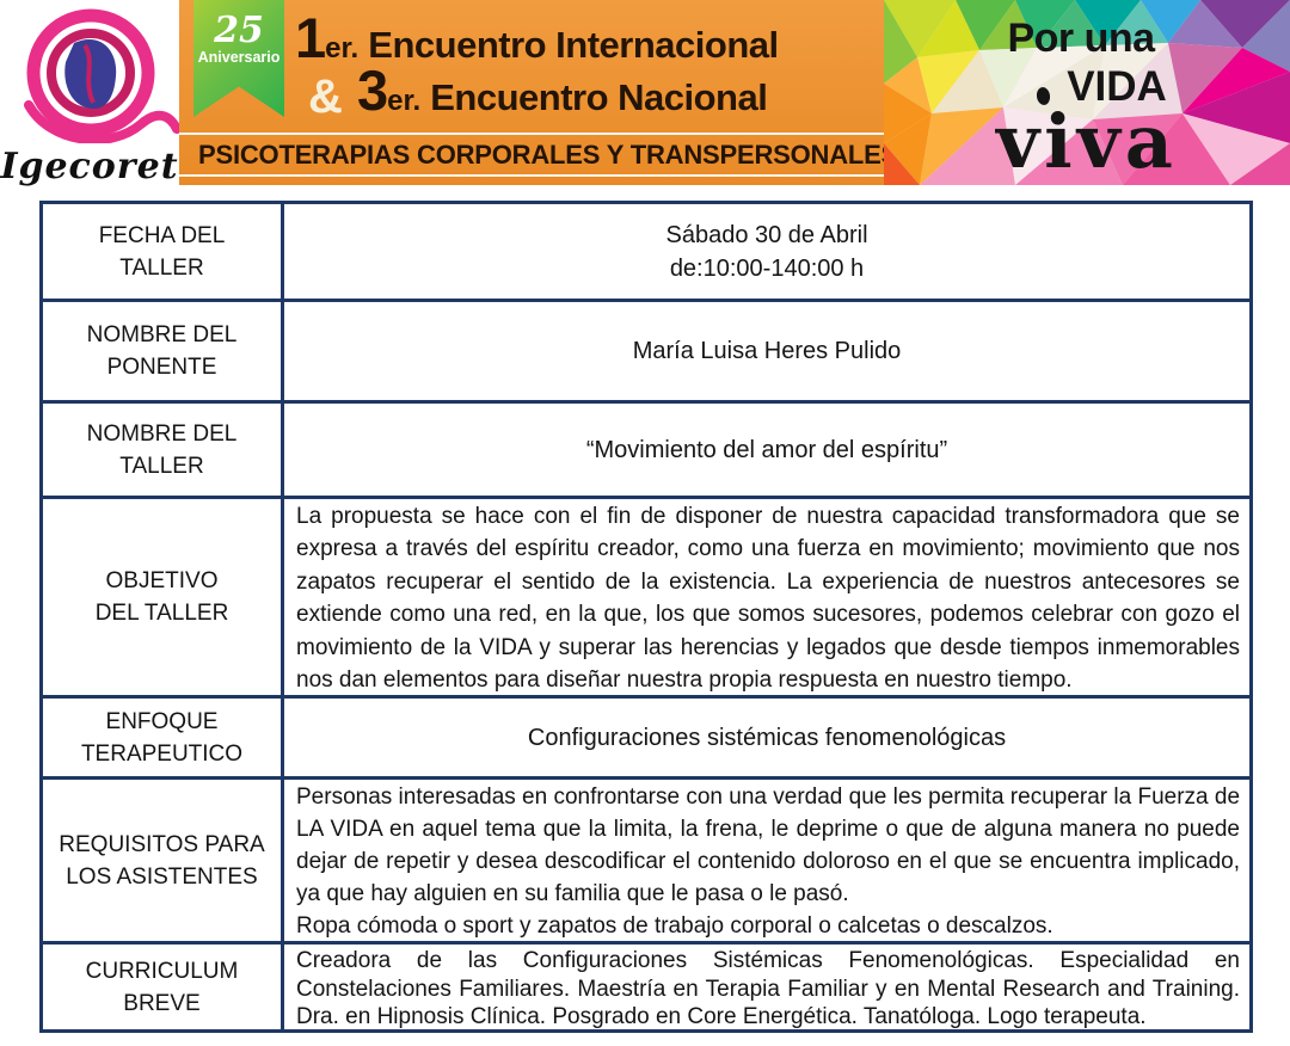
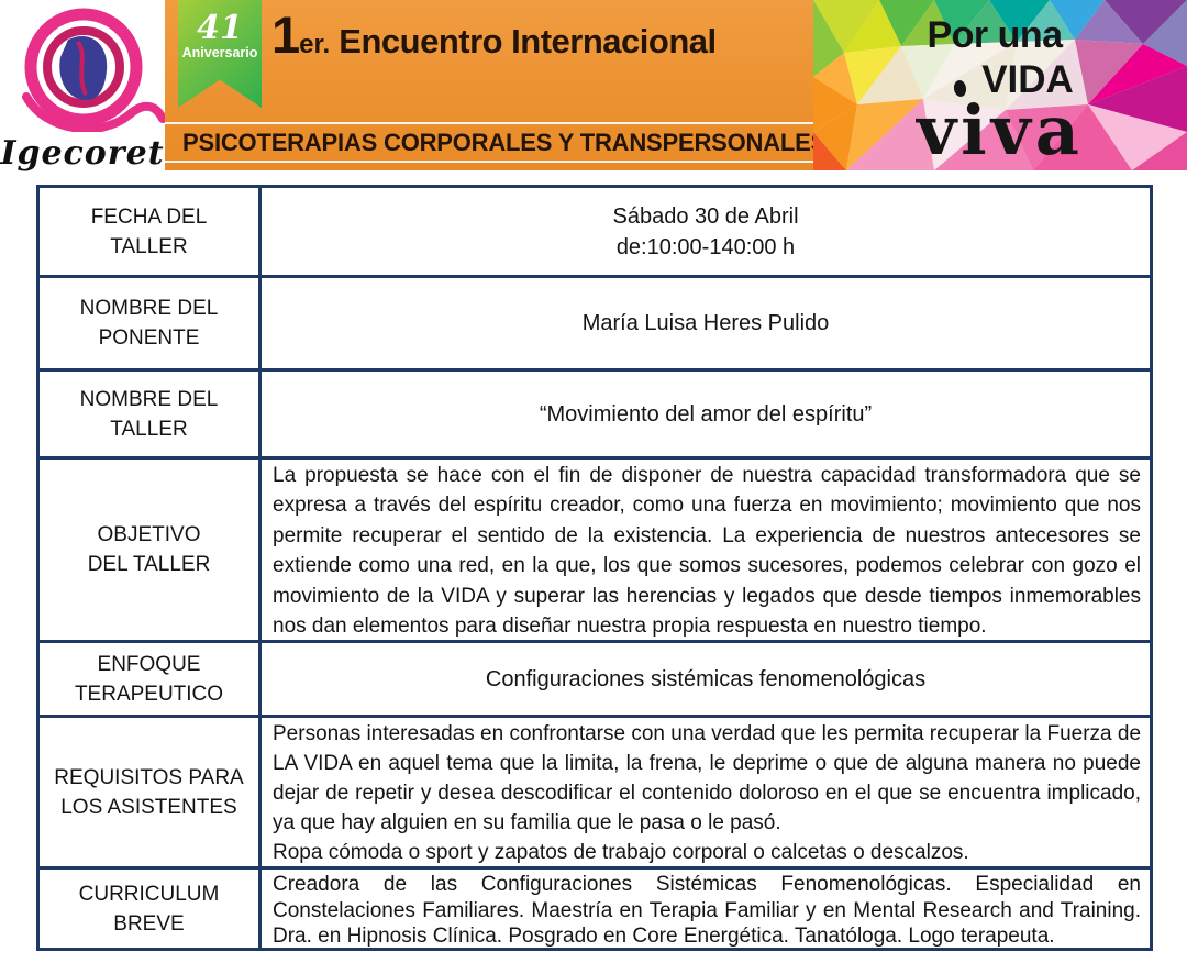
  Igecoret
- 25
+ 41
  Aniversario
  1er. Encuentro Internacional
- & 3er. Encuentro Nacional
  PSICOTERAPIAS CORPORALES Y TRANSPERSONALE
  Por una
  VIDA
  viva
  FECHA DEL
  TALLER
  Sábado 30 de Abril
  de:10:00-140:00 h
  NOMBRE DEL
  PONENTE
  María Luisa Heres Pulido
  NOMBRE DEL
  TALLER
  “Movimiento del amor del espíritu”
  OBJETIVO
  DEL TALLER
- La propuesta se hace con el fin de disponer de nuestra capacidad transformadora que se expresa a través del espíritu creador, como una fuerza en movimiento; movimiento que nos zapatos recuperar el sentido de la existencia. La experiencia de nuestros antecesores se extiende como una red, en la que, los que somos sucesores, podemos celebrar con gozo el movimiento de la VIDA y superar las herencias y legados que desde tiempos inmemorables nos dan elementos para diseñar nuestra propia respuesta en nuestro tiempo.
+ La propuesta se hace con el fin de disponer de nuestra capacidad transformadora que se expresa a través del espíritu creador, como una fuerza en movimiento; movimiento que nos permite recuperar el sentido de la existencia. La experiencia de nuestros antecesores se extiende como una red, en la que, los que somos sucesores, podemos celebrar con gozo el movimiento de la VIDA y superar las herencias y legados que desde tiempos inmemorables nos dan elementos para diseñar nuestra propia respuesta en nuestro tiempo.
  ENFOQUE
  TERAPEUTICO
  Configuraciones sistémicas fenomenológicas
  REQUISITOS PARA
  LOS ASISTENTES
  Personas interesadas en confrontarse con una verdad que les permita recuperar la Fuerza de LA VIDA en aquel tema que la limita, la frena, le deprime o que de alguna manera no puede dejar de repetir y desea descodificar el contenido doloroso en el que se encuentra implicado, ya que hay alguien en su familia que le pasa o le pasó.
  Ropa cómoda o sport y zapatos de trabajo corporal o calcetas o descalzos.
  CURRICULUM
  BREVE
  Creadora de las Configuraciones Sistémicas Fenomenológicas. Especialidad en Constelaciones Familiares. Maestría en Terapia Familiar y en Mental Research and Training. Dra. en Hipnosis Clínica. Posgrado en Core Energética. Tanatóloga. Logo terapeuta.
